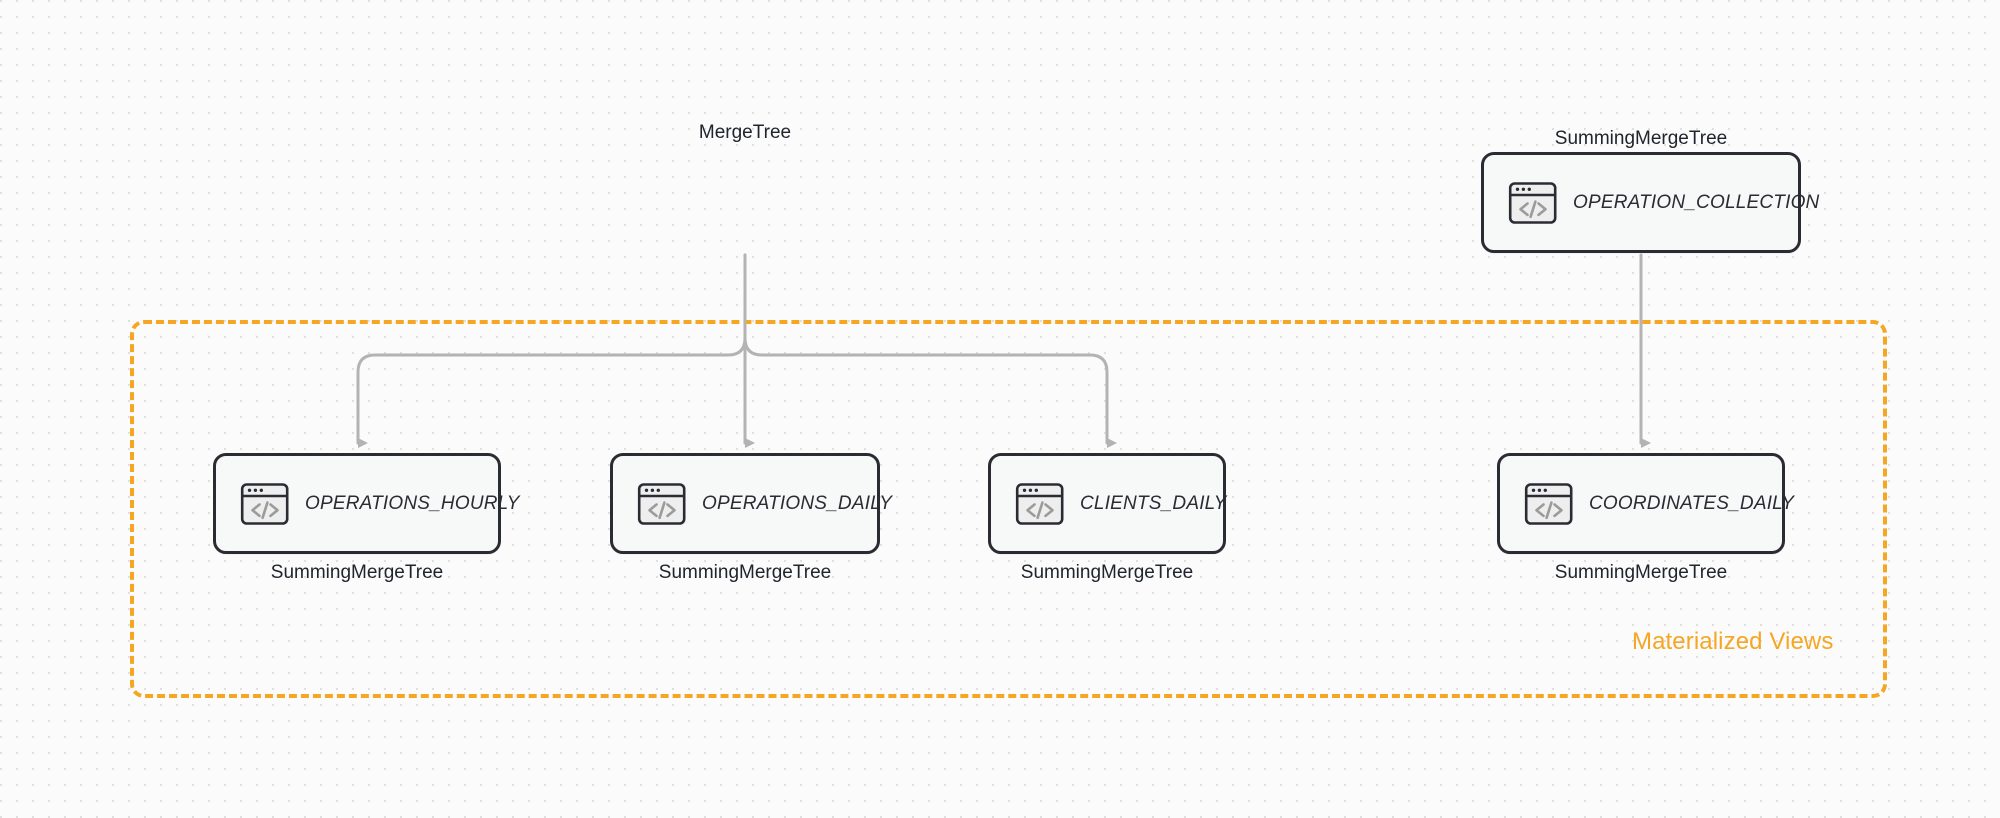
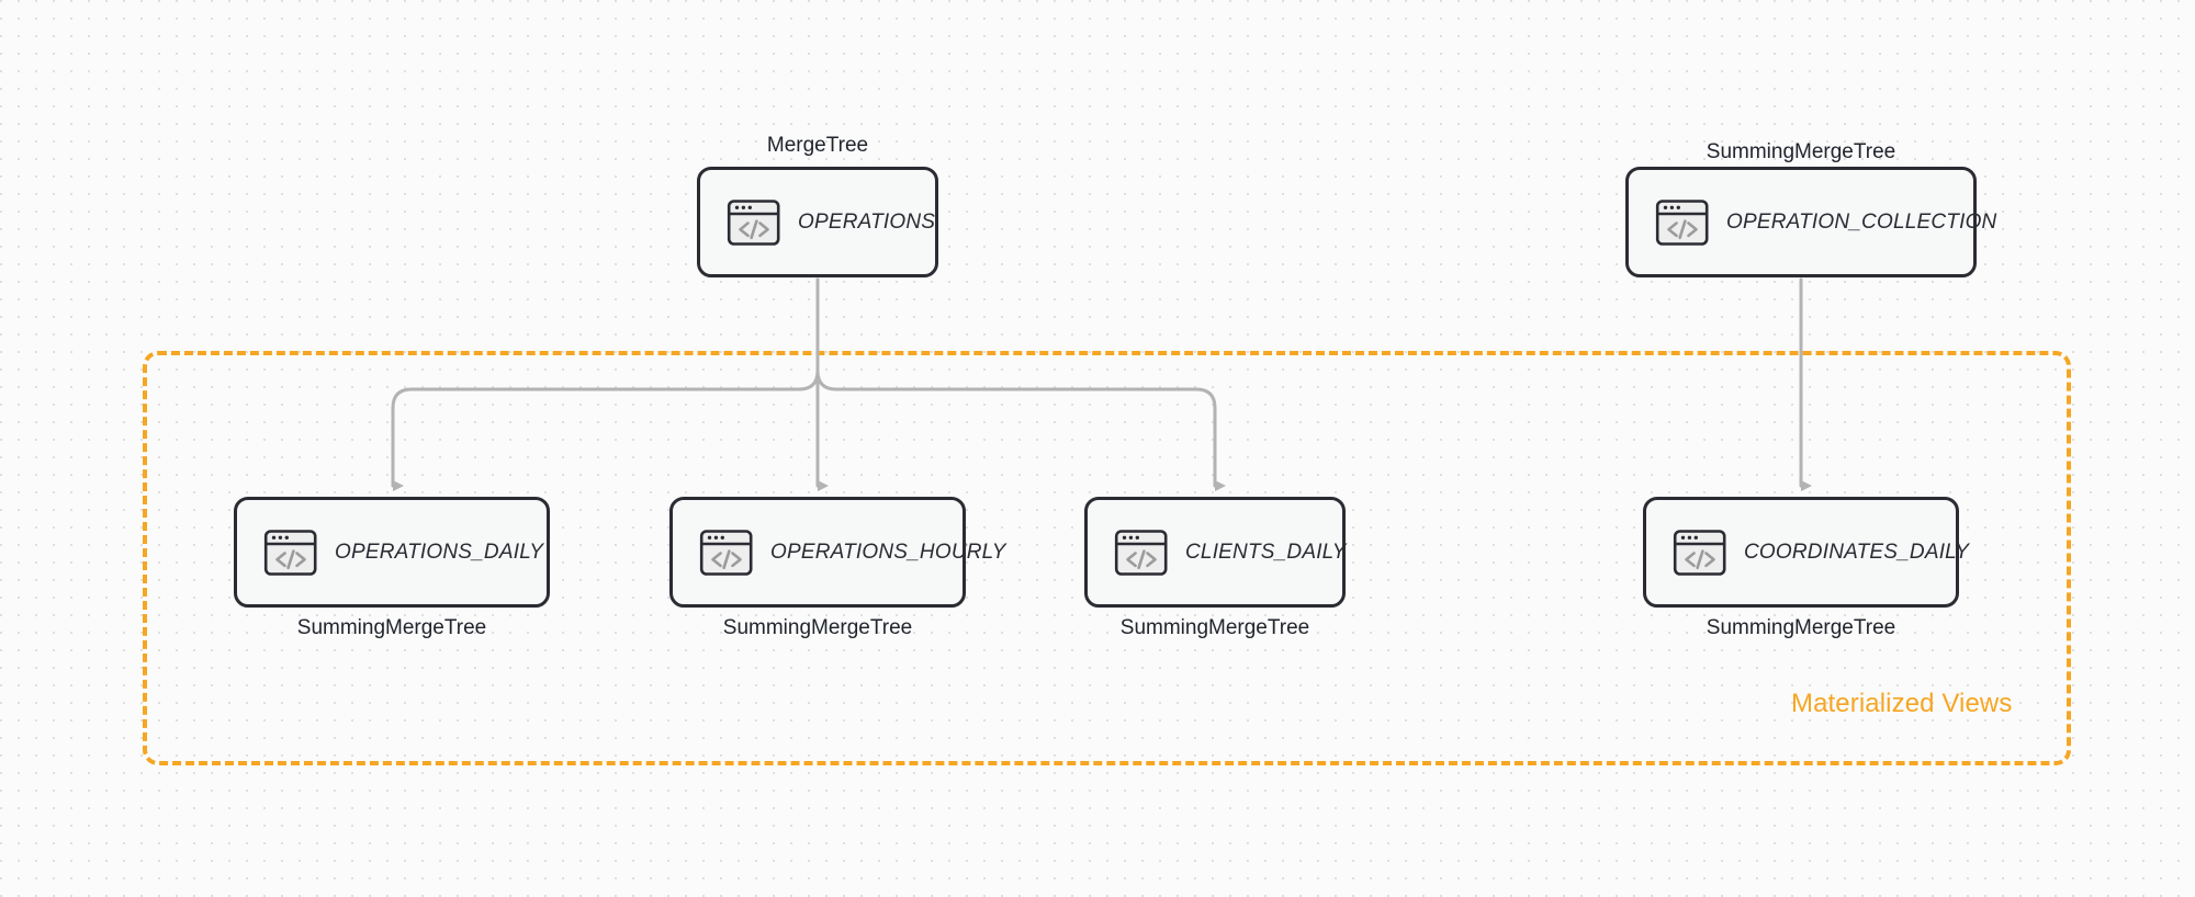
  Materialized Views
  MergeTree
+ OPERATIONS
  SummingMergeTree
  OPERATION_COLLECTION
- OPERATIONS_HOURLY
+ OPERATIONS_DAILY
  SummingMergeTree
- OPERATIONS_DAILY
+ OPERATIONS_HOURLY
  SummingMergeTree
  CLIENTS_DAILY
  SummingMergeTree
  COORDINATES_DAILY
  SummingMergeTree
